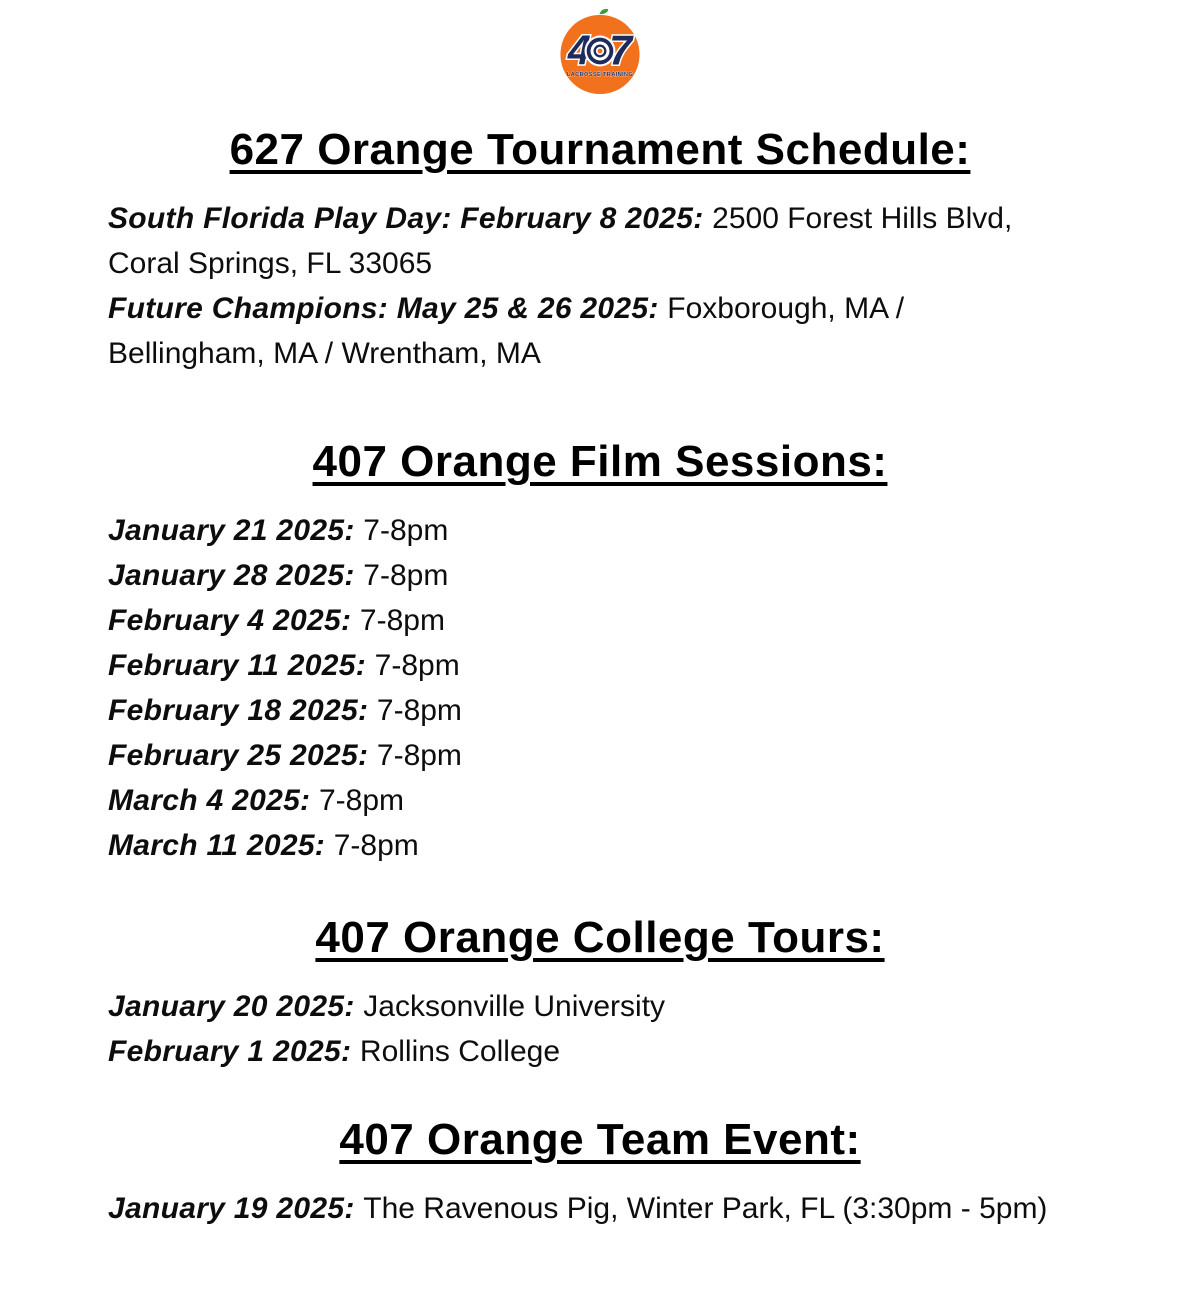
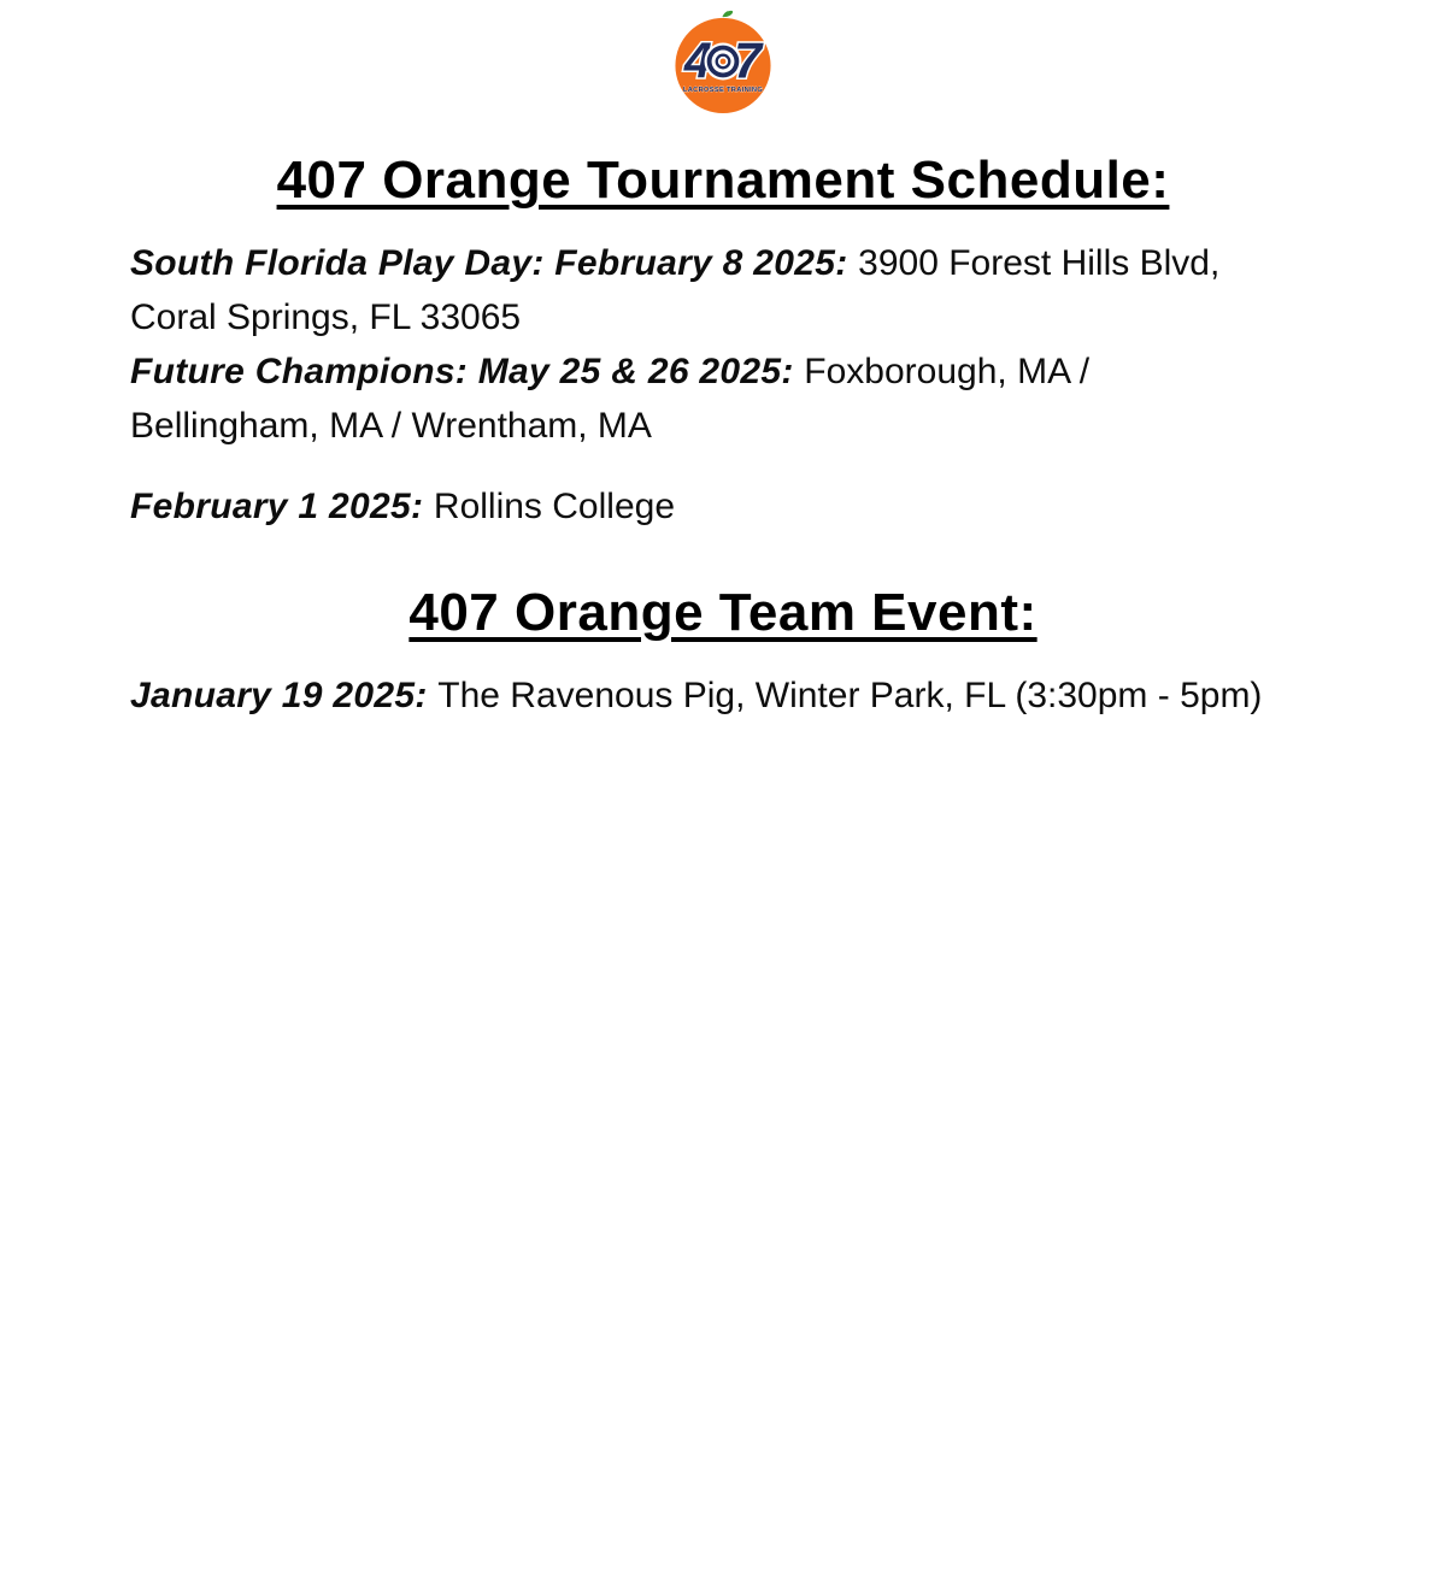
  4
  7
- 627 Orange Tournament Schedule:
+ 407 Orange Tournament Schedule:
- South Florida Play Day: February 8 2025: 2500 Forest Hills Blvd,
+ South Florida Play Day: February 8 2025: 3900 Forest Hills Blvd,
  Coral Springs, FL 33065
  Future Champions: May 25 & 26 2025: Foxborough, MA /
  Bellingham, MA / Wrentham, MA
- 407 Orange Film Sessions:
- January 21 2025: 7-8pm
- January 28 2025: 7-8pm
- February 4 2025: 7-8pm
- February 11 2025: 7-8pm
- February 18 2025: 7-8pm
- February 25 2025: 7-8pm
- March 4 2025: 7-8pm
- March 11 2025: 7-8pm
- 407 Orange College Tours:
- January 20 2025: Jacksonville University
  February 1 2025: Rollins College
  407 Orange Team Event:
  January 19 2025: The Ravenous Pig, Winter Park, FL (3:30pm - 5pm)
